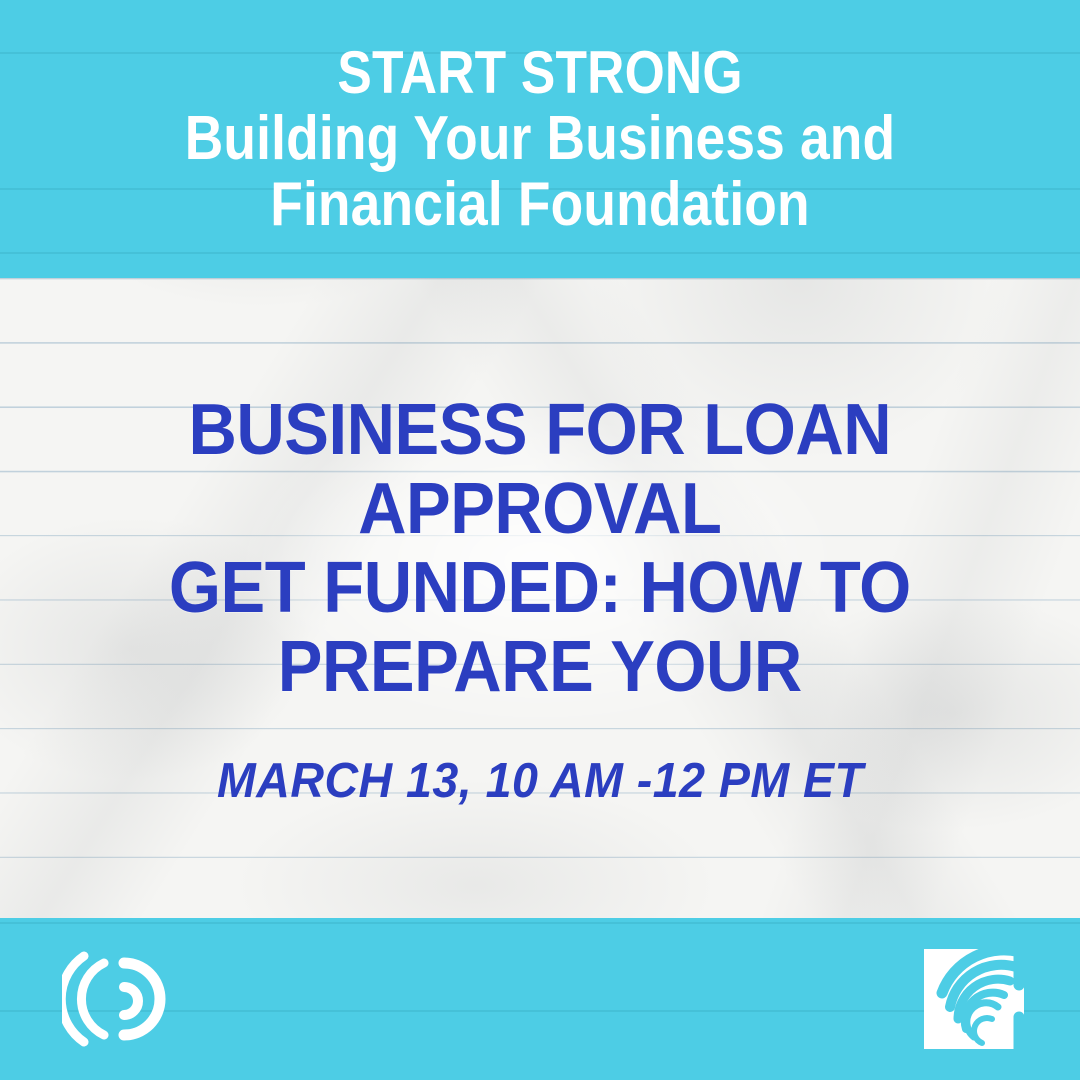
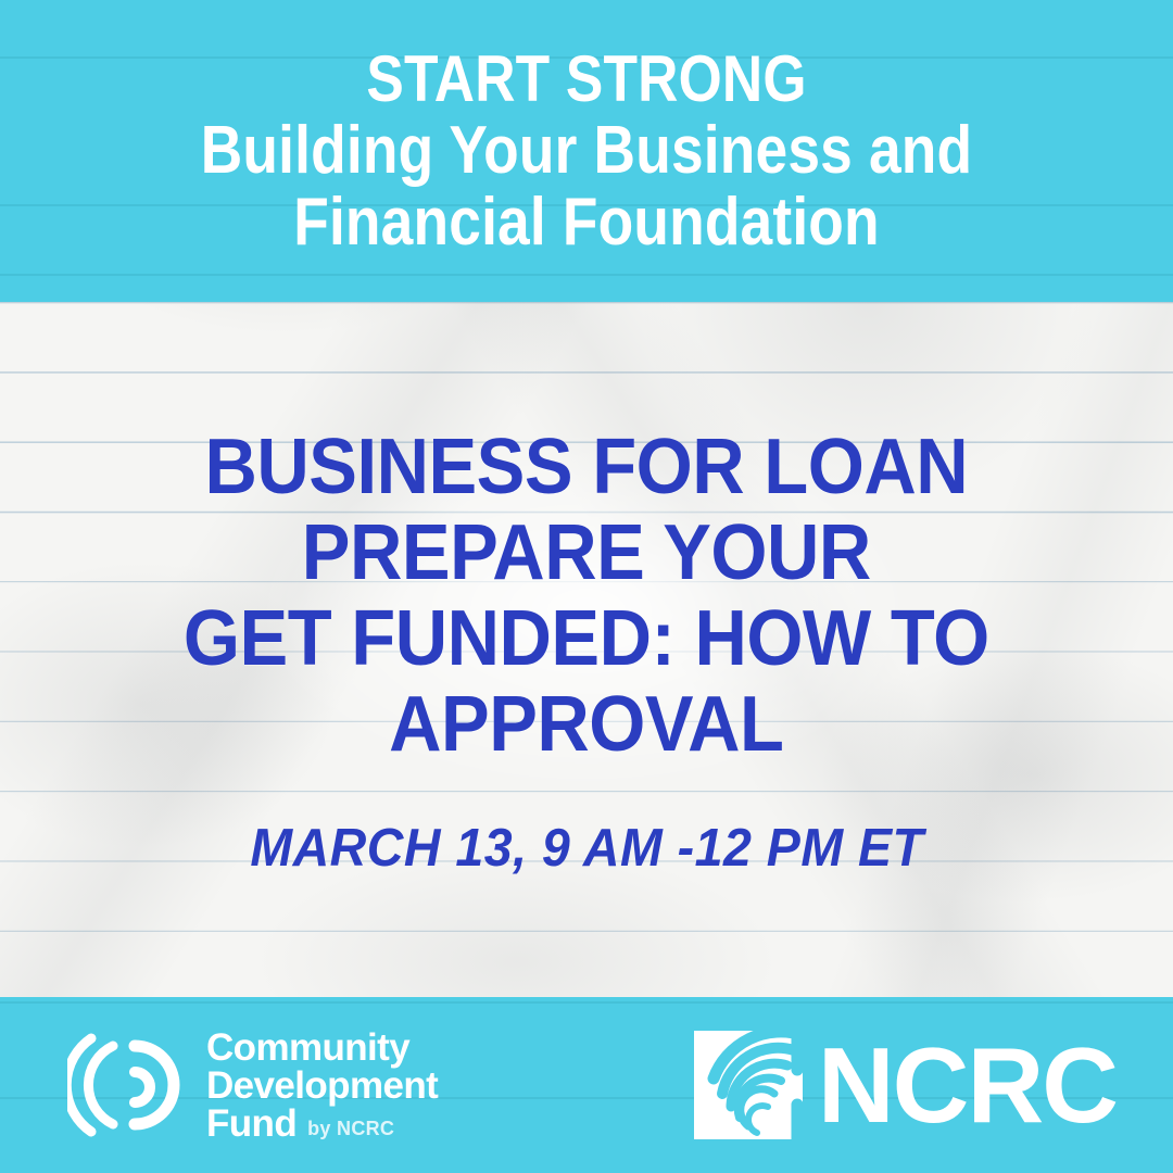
  START STRONG
  Building Your Business and
  Financial Foundation
  BUSINESS FOR LOAN
- APPROVAL
+ PREPARE YOUR
  GET FUNDED: HOW TO
- PREPARE YOUR
+ APPROVAL
- MARCH 13, 10 AM -12 PM ET
+ MARCH 13, 9 AM -12 PM ET
+ Community
+ Development
+ Fund
+ by NCRC
+ NCRC
